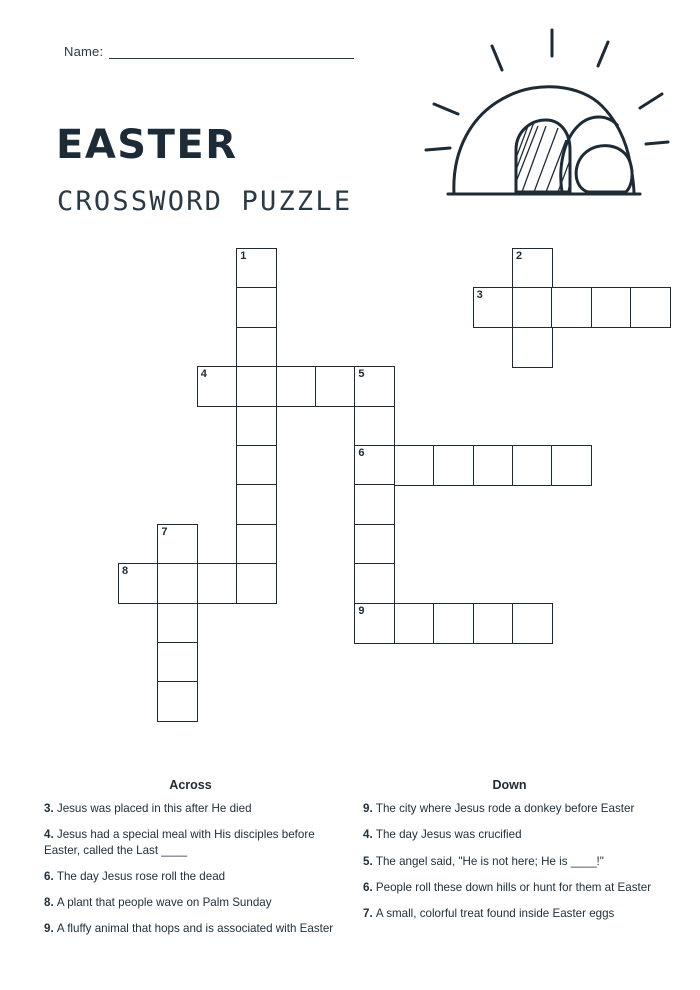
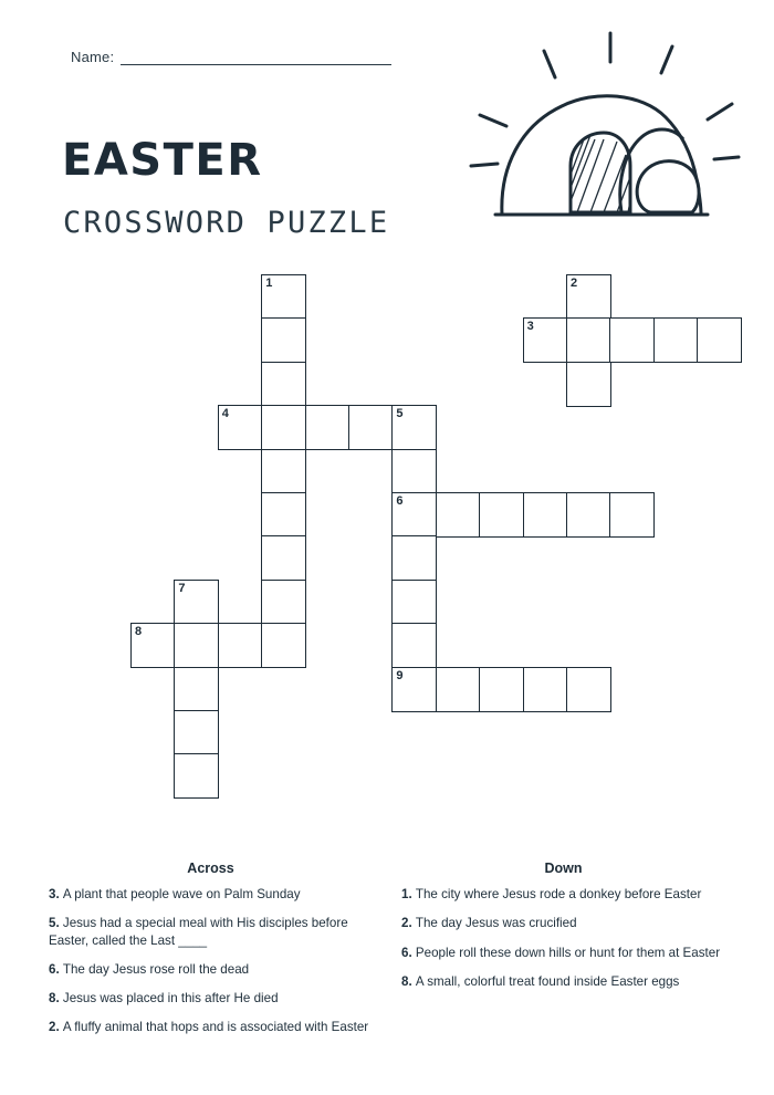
  Name:
  EASTER
  CROSSWORD PUZZLE
  1
  2
  3
  4
  5
  6
  7
  8
  9
  Across
- 3. Jesus was placed in this after He died
+ 3. A plant that people wave on Palm Sunday
- 4. Jesus had a special meal with His disciples before Easter, called the Last ____
+ 5. Jesus had a special meal with His disciples before Easter, called the Last ____
  6. The day Jesus rose roll the dead
- 8. A plant that people wave on Palm Sunday
+ 8. Jesus was placed in this after He died
- 9. A fluffy animal that hops and is associated with Easter
+ 2. A fluffy animal that hops and is associated with Easter
  Down
- 9. The city where Jesus rode a donkey before Easter
+ 1. The city where Jesus rode a donkey before Easter
- 4. The day Jesus was crucified
+ 2. The day Jesus was crucified
- 5. The angel said, "He is not here; He is ____!"
  6. People roll these down hills or hunt for them at Easter
- 7. A small, colorful treat found inside Easter eggs
+ 8. A small, colorful treat found inside Easter eggs
